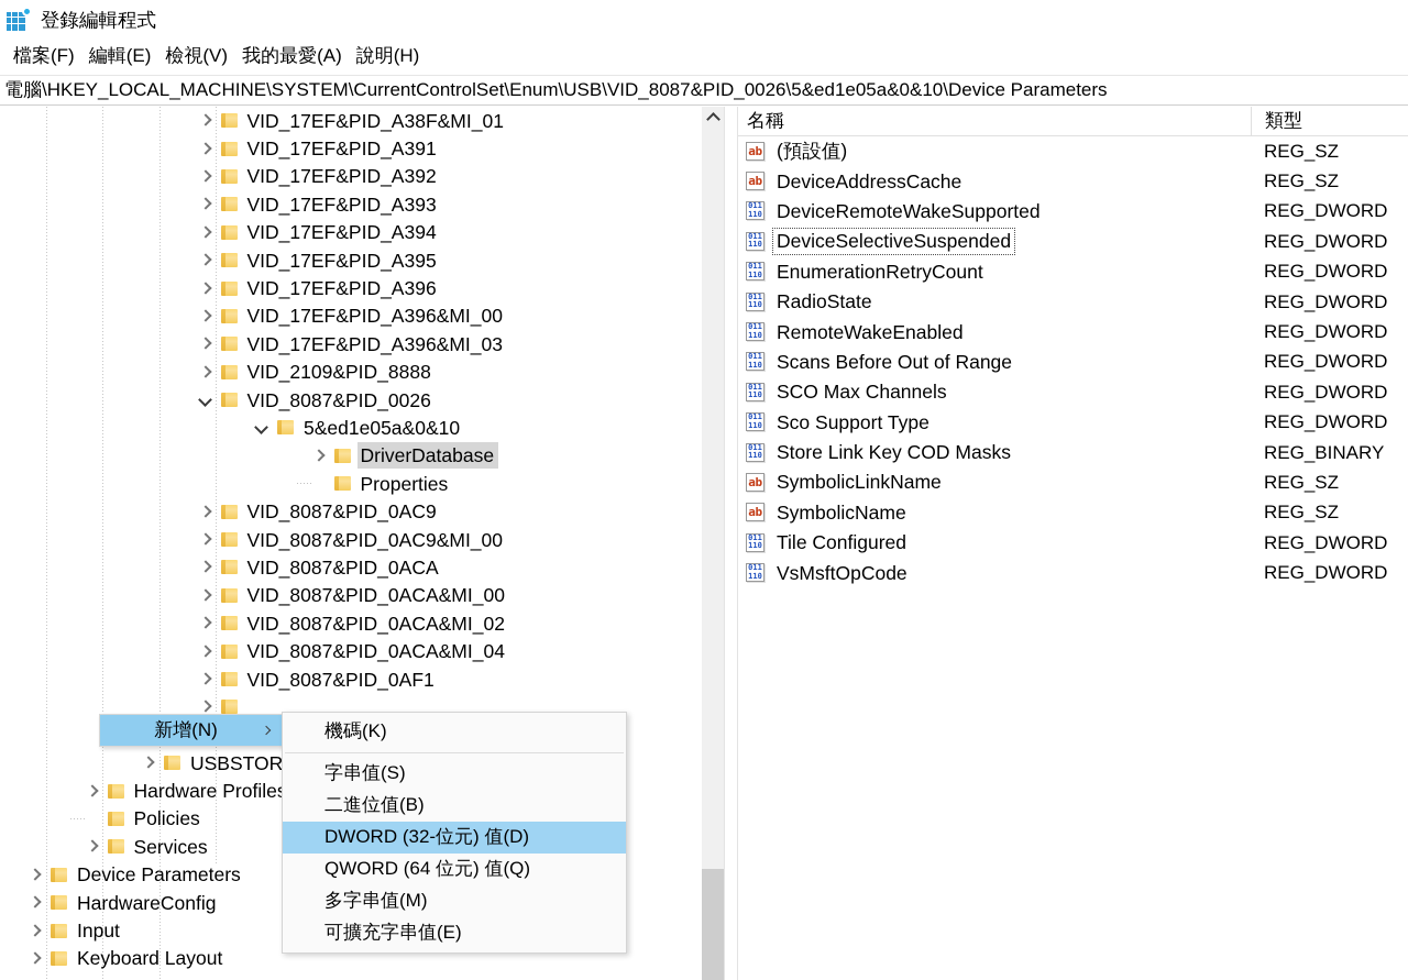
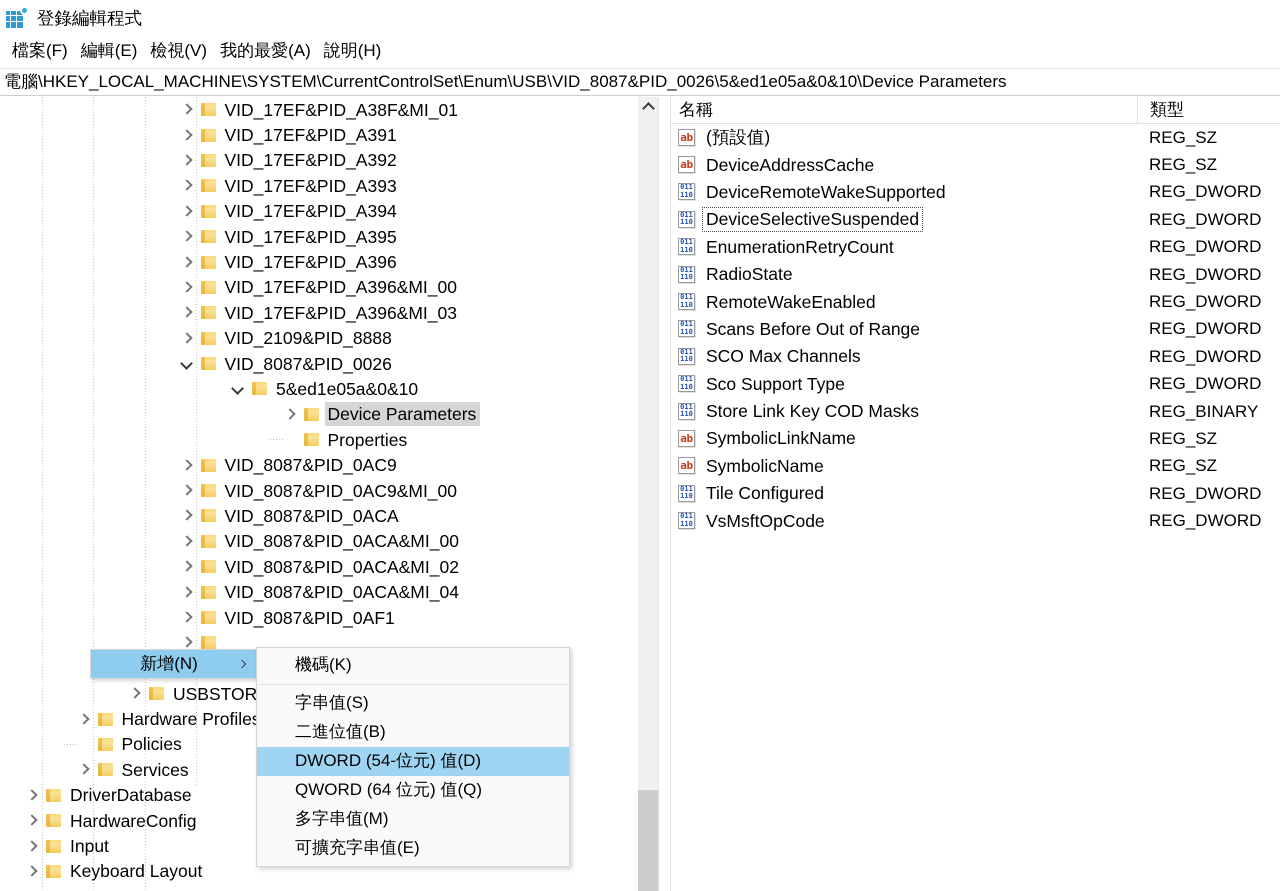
  登錄編輯程式
  檔案(F)
  編輯(E)
  檢視(V)
  我的最愛(A)
  說明(H)
  電腦\HKEY_LOCAL_MACHINE\SYSTEM\CurrentControlSet\Enum\USB\VID_8087&PID_0026\5&ed1e05a&0&10\Device Parameters
  VID_17EF&PID_A38F&MI_01
  VID_17EF&PID_A391
  VID_17EF&PID_A392
  VID_17EF&PID_A393
  VID_17EF&PID_A394
  VID_17EF&PID_A395
  VID_17EF&PID_A396
  VID_17EF&PID_A396&MI_00
  VID_17EF&PID_A396&MI_03
  VID_2109&PID_8888
  VID_8087&PID_0026
  5&ed1e05a&0&10
- DriverDatabase
+ Device Parameters
  Properties
  VID_8087&PID_0AC9
  VID_8087&PID_0AC9&MI_00
  VID_8087&PID_0ACA
  VID_8087&PID_0ACA&MI_00
  VID_8087&PID_0ACA&MI_02
  VID_8087&PID_0ACA&MI_04
  VID_8087&PID_0AF1
  USBSTOR
  Hardware Profile
  Policies
  Services
- Device Parameters
+ DriverDatabase
  HardwareConfig
  Input
  Keyboard Layout
  名稱
  類型
  ab
  (預設值)
  REG_SZ
  ab
  DeviceAddressCache
  REG_SZ
  011
  110
  DeviceRemoteWakeSupported
  REG_DWORD
  011
  110
  DeviceSelectiveSuspended
  REG_DWORD
  011
  110
  EnumerationRetryCount
  REG_DWORD
  011
  110
  RadioState
  REG_DWORD
  011
  110
  RemoteWakeEnabled
  REG_DWORD
  011
  110
  Scans Before Out of Range
  REG_DWORD
  011
  110
  SCO Max Channels
  REG_DWORD
  011
  110
  Sco Support Type
  REG_DWORD
  011
  110
  Store Link Key COD Masks
  REG_BINARY
  ab
  SymbolicLinkName
  REG_SZ
  ab
  SymbolicName
  REG_SZ
  011
  110
  Tile Configured
  REG_DWORD
  011
  110
  VsMsftOpCode
  REG_DWORD
  新增(N)
  機碼(K)
  字串值(S)
  二進位值(B)
- DWORD (32-位元) 值(D)
+ DWORD (54-位元) 值(D)
  QWORD (64 位元) 值(Q)
  多字串值(M)
  可擴充字串值(E)
